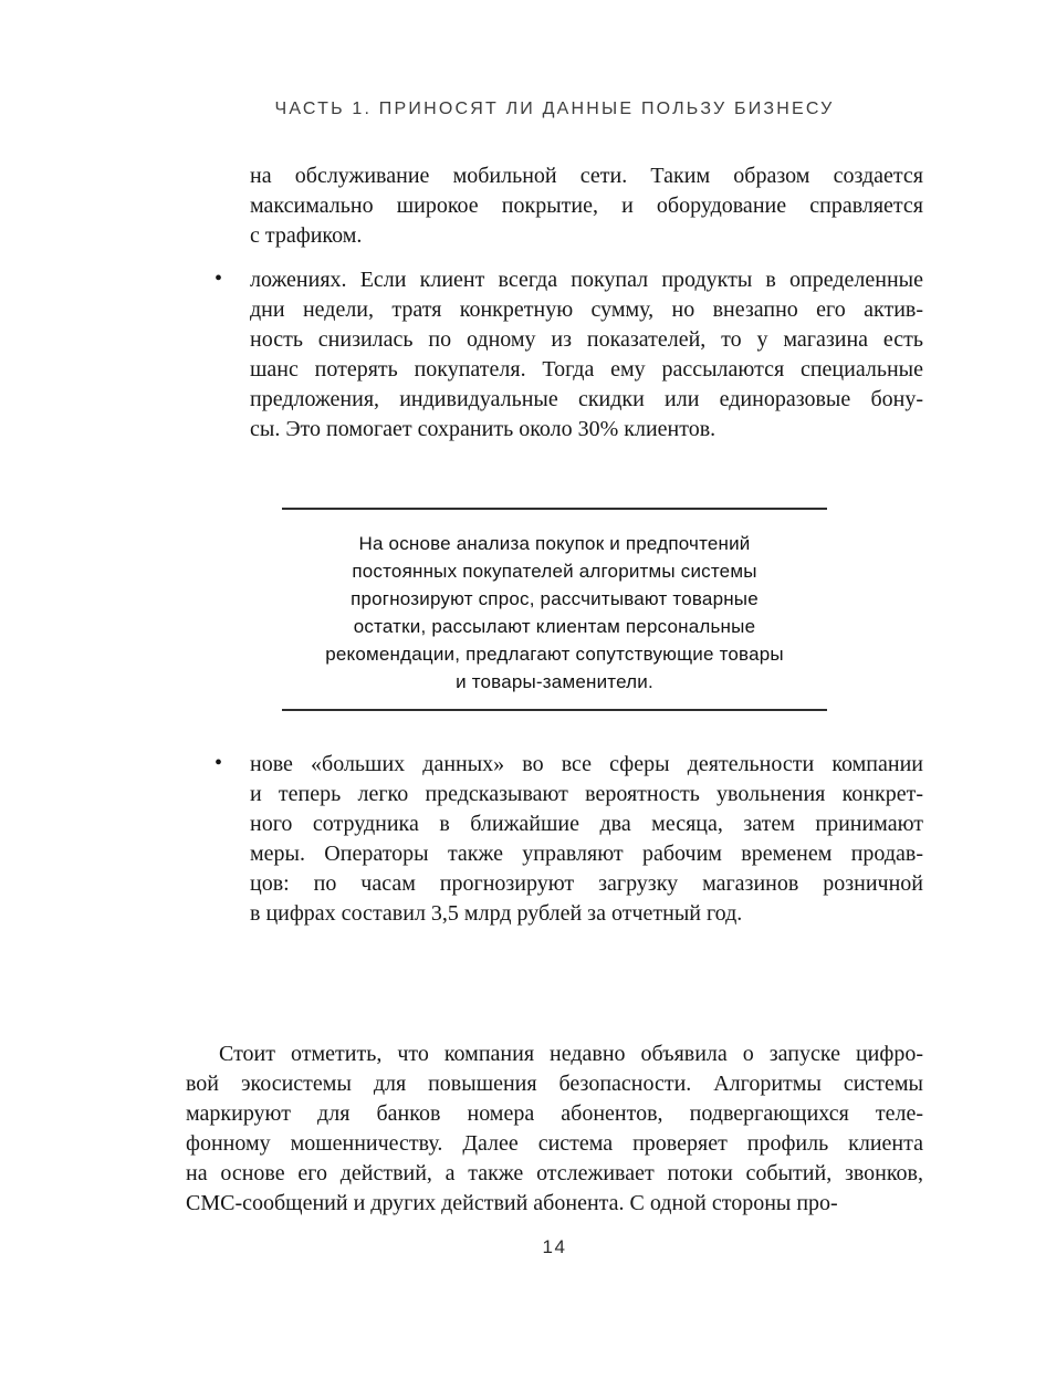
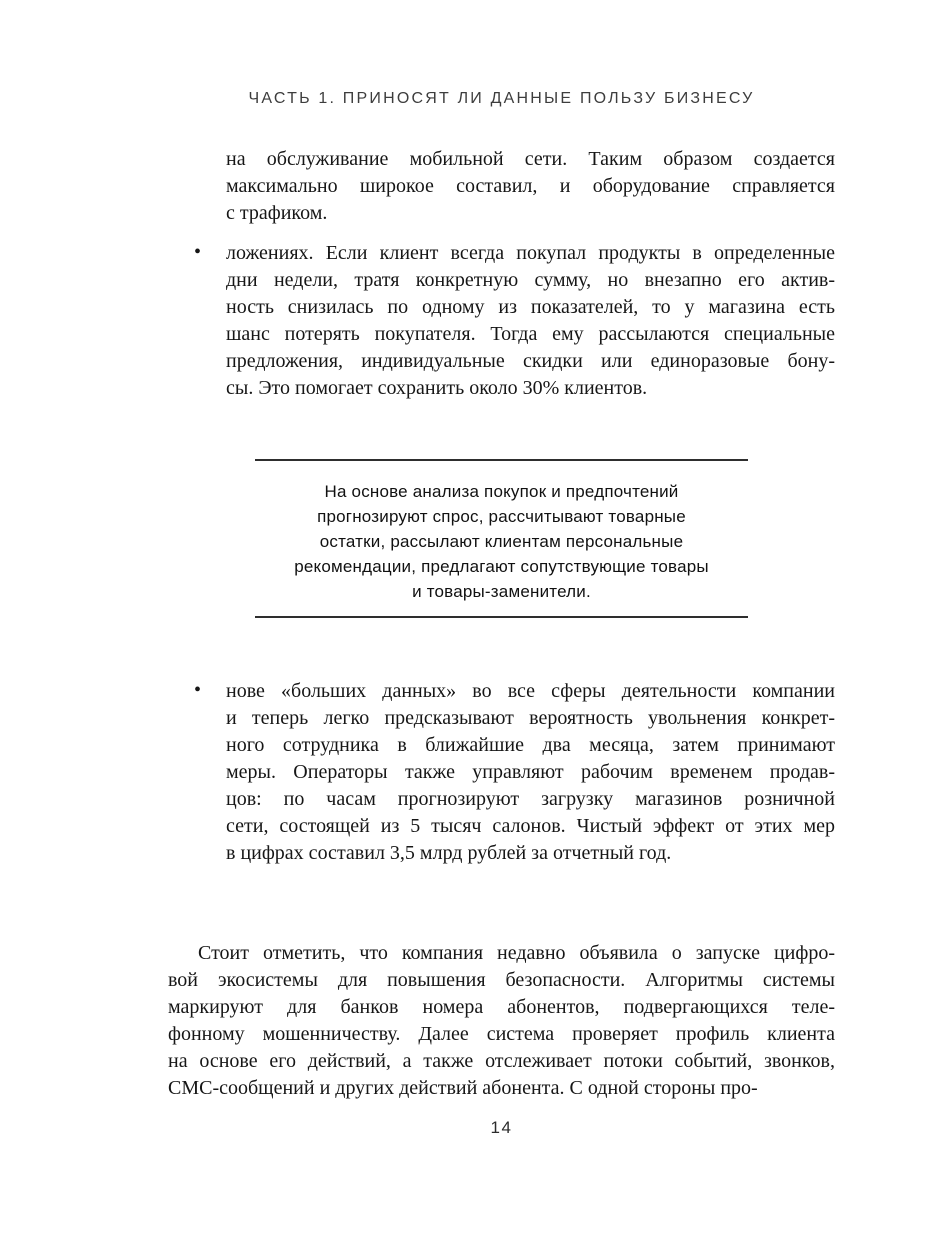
  ЧАСТЬ 1. ПРИНОСЯТ ЛИ ДАННЫЕ ПОЛЬЗУ БИЗНЕСУ
  на обслуживание мобильной сети. Таким образом создается
- максимально широкое покрытие, и оборудование справляется
+ максимально широкое составил, и оборудование справляется
  с трафиком.
  •
  ложениях. Если клиент всегда покупал продукты в определенные
  дни недели, тратя конкретную сумму, но внезапно его актив-
  ность снизилась по одному из показателей, то у магазина есть
  шанс потерять покупателя. Тогда ему рассылаются специальные
  предложения, индивидуальные скидки или единоразовые бону-
  сы. Это помогает сохранить около 30% клиентов.
  На основе анализа покупок и предпочтений
- постоянных покупателей алгоритмы системы
  прогнозируют спрос, рассчитывают товарные
  остатки, рассылают клиентам персональные
  рекомендации, предлагают сопутствующие товары
  и товары-заменители.
  •
  нове «больших данных» во все сферы деятельности компании
  и теперь легко предсказывают вероятность увольнения конкрет-
  ного сотрудника в ближайшие два месяца, затем принимают
  меры. Операторы также управляют рабочим временем продав-
  цов: по часам прогнозируют загрузку магазинов розничной
+ сети, состоящей из 5 тысяч салонов. Чистый эффект от этих мер
  в цифрах составил 3,5 млрд рублей за отчетный год.
  Стоит отметить, что компания недавно объявила о запуске цифро-
  вой экосистемы для повышения безопасности. Алгоритмы системы
  маркируют для банков номера абонентов, подвергающихся теле-
  фонному мошенничеству. Далее система проверяет профиль клиента
  на основе его действий, а также отслеживает потоки событий, звонков,
  СМС-сообщений и других действий абонента. С одной стороны про-
  14
